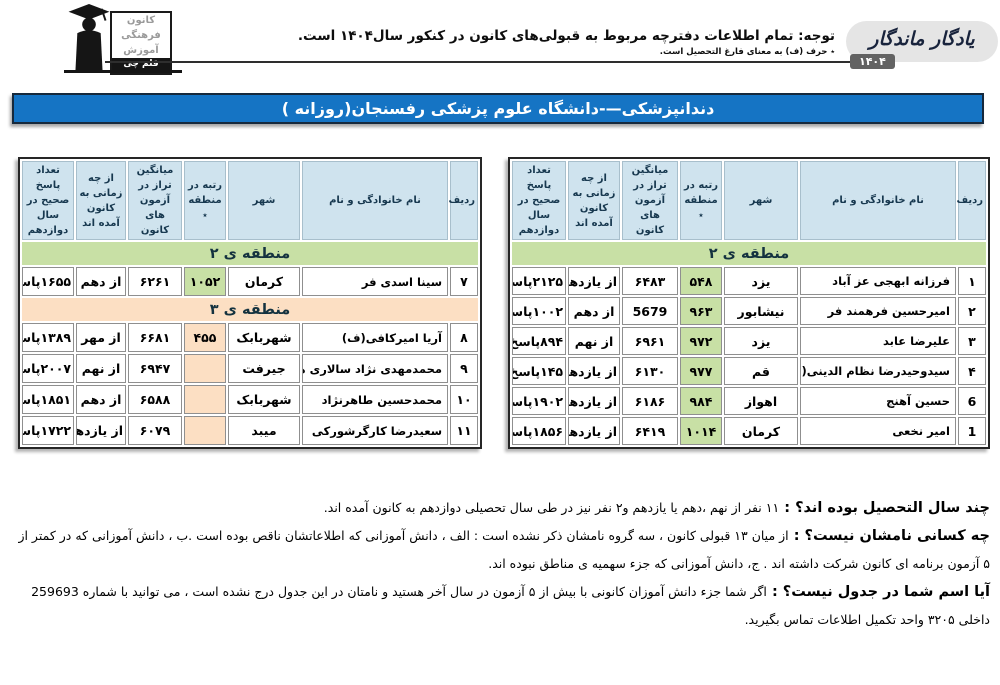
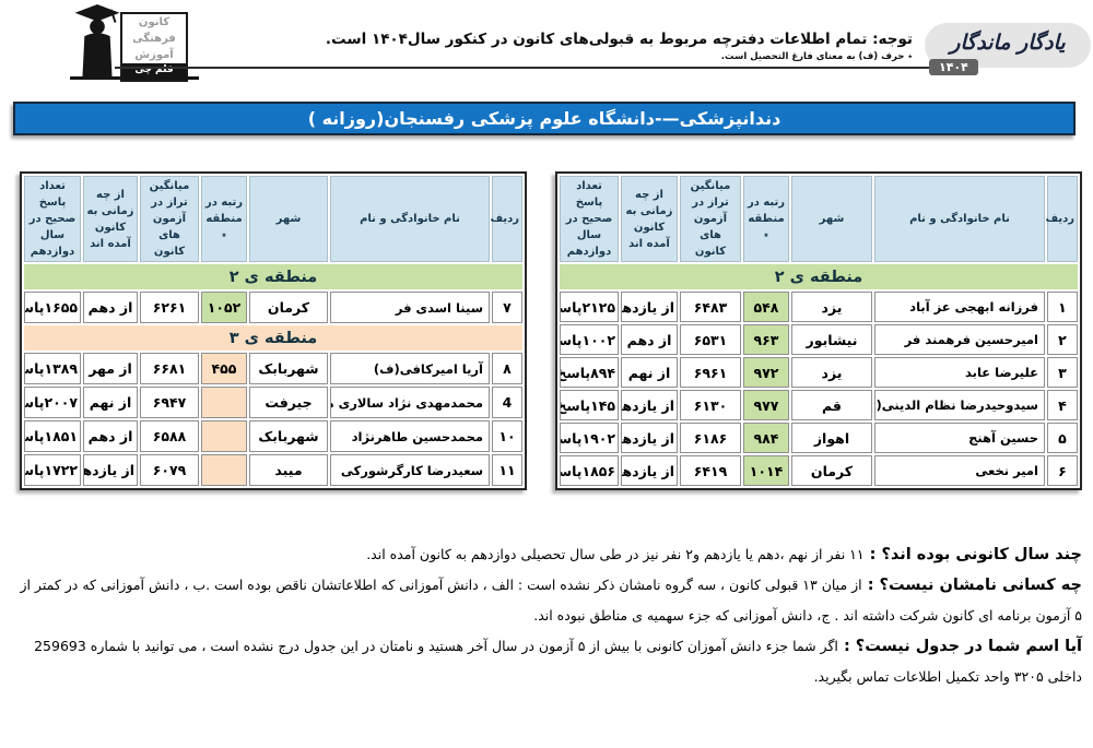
  کانون
  فرهنگی
  آموزش
  قلم چی
  توجه: تمام اطلاعات دفترچه مربوط به قبولی‌های کانون در کنکور سال۱۴۰۴ است.
  ٭ حرف (ف) به معنای فارغ التحصیل است.
  یادگار ماندگار
  ۱۴۰۴
  دندانپزشکی—-دانشگاه علوم پزشکی رفسنجان(روزانه )
  ردیف	نام خانوادگی و نام	شهر	رتبه در منطقه ٭	میانگین تراز در آزمون های کانون	از چه زمانی به کانون آمده اند	تعداد پاسخ صحیح در سال دوازدهم
  منطقه ی ۲
  ۱	فرزانه ابهجی عز آباد	یزد	۵۴۸	۶۴۸۳	از یازده	۲۱۲۵پاس
- ۲	امیرحسین فرهمند فر	نیشابور	۹۶۳	5679	از دهم	۱۰۰۲پاس
+ ۲	امیرحسین فرهمند فر	نیشابور	۹۶۳	۶۵۳۱	از دهم	۱۰۰۲پاس
  ۳	علیرضا عابد	یزد	۹۷۲	۶۹۶۱	از نهم	۸۹۴پاسخ
  ۴	سیدوحیدرضا نظام الدینی(	قم	۹۷۷	۶۱۳۰	از یازده	۱۴۵پاسخ
- 6	حسین آهنج	اهواز	۹۸۴	۶۱۸۶	از یازده	۱۹۰۲پاس
+ ۵	حسین آهنج	اهواز	۹۸۴	۶۱۸۶	از یازده	۱۹۰۲پاس
- 1	امیر نخعی	کرمان	۱۰۱۴	۶۴۱۹	از یازده	۱۸۵۶پاس
+ ۶	امیر نخعی	کرمان	۱۰۱۴	۶۴۱۹	از یازده	۱۸۵۶پاس
  ردیف	نام خانوادگی و نام	شهر	رتبه در منطقه ٭	میانگین تراز در آزمون های کانون	از چه زمانی به کانون آمده اند	تعداد پاسخ صحیح در سال دوازدهم
  منطقه ی ۲
  ۷	سینا اسدی فر	کرمان	۱۰۵۲	۶۲۶۱	از دهم	۱۶۵۵پاس
  منطقه ی ۳
  ۸	آریا امیرکافی(ف)	شهربابک	۴۵۵	۶۶۸۱	از مهر	۱۳۸۹پاس
- ۹	محمدمهدی نژاد سالاری ه	جیرفت		۶۹۴۷	از نهم	۲۰۰۷پاس
+ 4	محمدمهدی نژاد سالاری ه	جیرفت		۶۹۴۷	از نهم	۲۰۰۷پاس
  ۱۰	محمدحسین طاهرنژاد	شهربابک		۶۵۸۸	از دهم	۱۸۵۱پاس
  ۱۱	سعیدرضا کارگرشورکی	میبد		۶۰۷۹	از یازده	۱۷۲۲پاس
- چند سال التحصیل بوده اند؟ : ۱۱ نفر از نهم ،دهم یا یازدهم و۲ نفر نیز در طی سال تحصیلی دوازدهم به کانون آمده اند.
+ چند سال کانونی بوده اند؟ : ۱۱ نفر از نهم ،دهم یا یازدهم و۲ نفر نیز در طی سال تحصیلی دوازدهم به کانون آمده اند.
  چه کسانی نامشان نیست؟ : از میان ۱۳ قبولی کانون ، سه گروه نامشان ذکر نشده است : الف ، دانش آموزانی که اطلاعاتشان ناقص بوده است .ب ، دانش آموزانی که در کمتر از ۵ آزمون برنامه ای کانون شرکت داشته اند . ج، دانش آموزانی که جزء سهمیه ی مناطق نبوده اند.
  آیا اسم شما در جدول نیست؟ : اگر شما جزء دانش آموزان کانونی با بیش از ۵ آزمون در سال آخر هستید و نامتان در این جدول درج نشده است ، می توانید با شماره 259693 داخلی ۳۲۰۵ واحد تکمیل اطلاعات تماس بگیرید.
